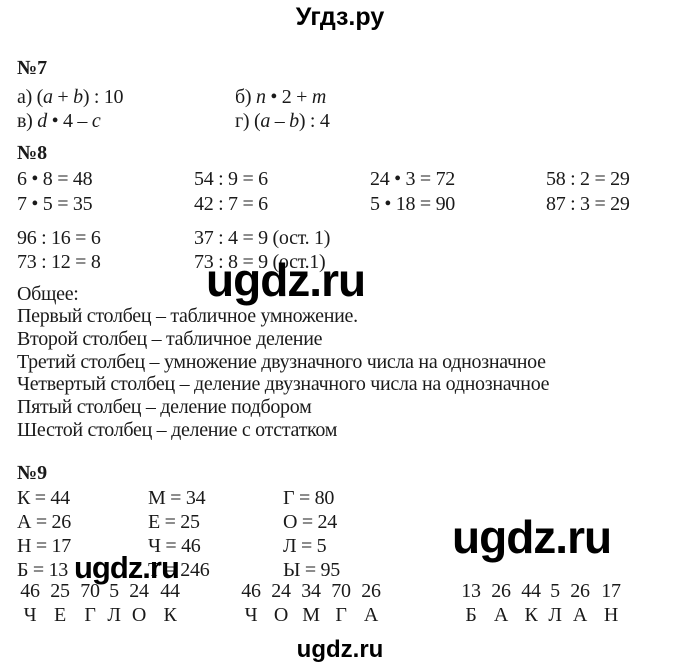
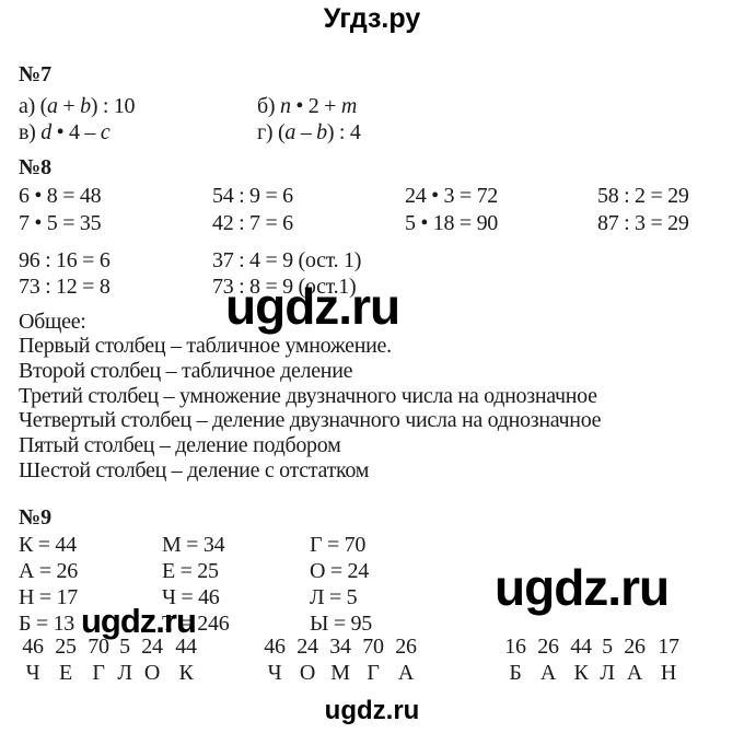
  Угдз.ру
  №7
  а) (a + b) : 10
  б) n • 2 + m
  в) d • 4 – c
  г) (a – b) : 4
  №8
  6 • 8 = 48
  54 : 9 = 6
  24 • 3 = 72
  58 : 2 = 29
  7 • 5 = 35
  42 : 7 = 6
  5 • 18 = 90
  87 : 3 = 29
  96 : 16 = 6
  37 : 4 = 9 (ост. 1)
  73 : 12 = 8
  73 : 8 = 9 (ост.1)
  Общее:
  Первый столбец – табличное умножение.
  Второй столбец – табличное деление
  Третий столбец – умножение двузначного числа на однозначное
  Четвертый столбец – деление двузначного числа на однозначное
  Пятый столбец – деление подбором
  Шестой столбец – деление с отстатком
  №9
  К = 44
  М = 34
- Г = 80
+ Г = 70
  А = 26
  Е = 25
  О = 24
  Н = 17
  Ч = 46
  Л = 5
  Б = 13
  Т = 246
  Ы = 95
  46
  25
  70
  5
  24
  44
  Ч
  Е
  Г
  Л
  О
  К
  46
  24
  34
  70
  26
  Ч
  О
  М
  Г
  А
- 13
+ 16
  26
  44
  5
  26
  17
  Б
  А
  К
  Л
  А
  Н
  ugdz.ru
  ugdz.ru
  ugdz.ru
  ugdz.ru
